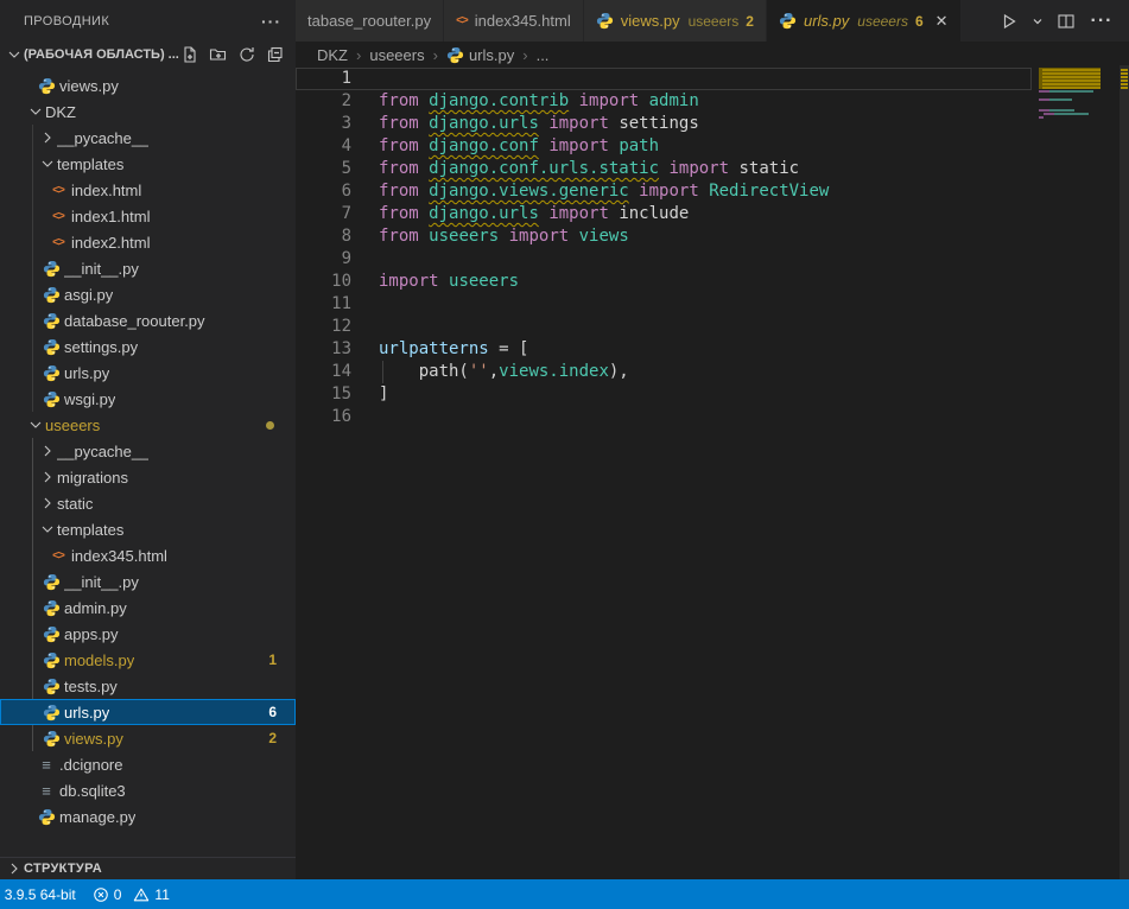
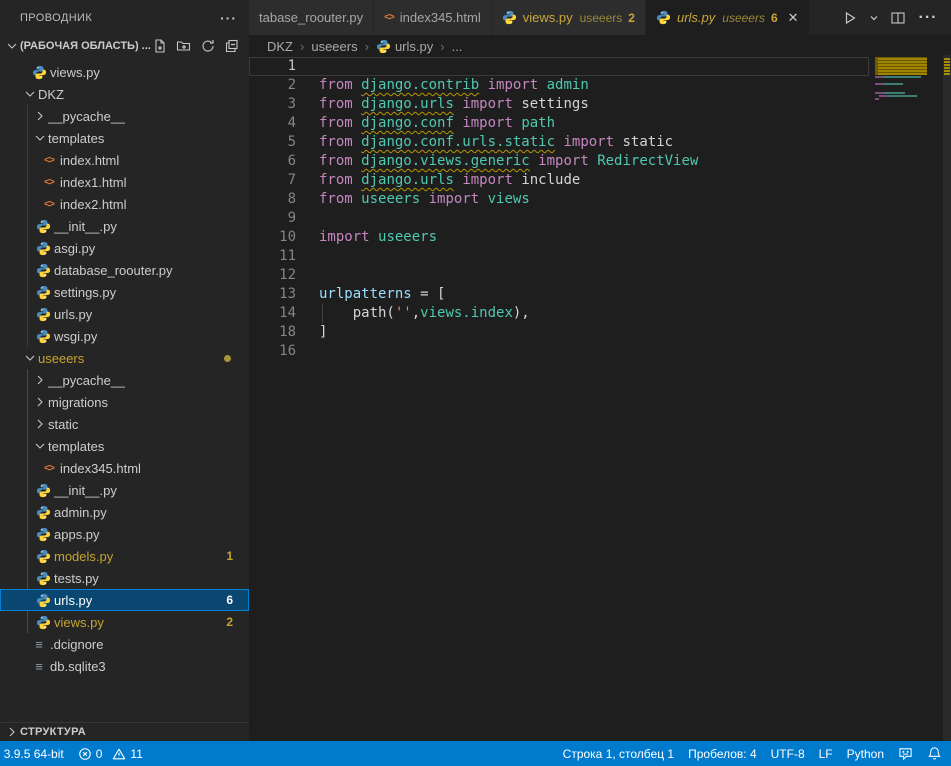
  ПРОВОДНИК
  ···
  (РАБОЧАЯ ОБЛАСТЬ) ...
  views.py
  DKZ
  __pycache__
  templates
  <>
  index.html
  <>
  index1.html
  <>
  index2.html
  __init__.py
  asgi.py
  database_roouter.py
  settings.py
  urls.py
  wsgi.py
  useeers
  __pycache__
  migrations
  static
  templates
  <>
  index345.html
  __init__.py
  admin.py
  apps.py
  models.py
  1
  tests.py
  urls.py
  6
  views.py
  2
  ≡
  .dcignore
  ≡
  db.sqlite3
- manage.py
  СТРУКТУРА
  tabase_roouter.py
  <>
  index345.html
  views.py
  useeers
  2
  urls.py
  useeers
  6
  ✕
  ···
  DKZ
  ›
  useeers
  ›
  urls.py
  ›
  ...
  1
  2
  from django.contrib import admin
  3
  from django.urls import settings
  4
  from django.conf import path
  5
  from django.conf.urls.static import static
  6
  from django.views.generic import RedirectView
  7
  from django.urls import include
  8
  from useeers import views
  9
  10
  import useeers
  11
  12
  13
  urlpatterns = [
  14
  path('',views.index),
- 15
+ 18
  ]
  16
  0
  11
+ Строка 1, столбец 1
+ Пробелов: 4
+ UTF-8
+ LF
+ Python
